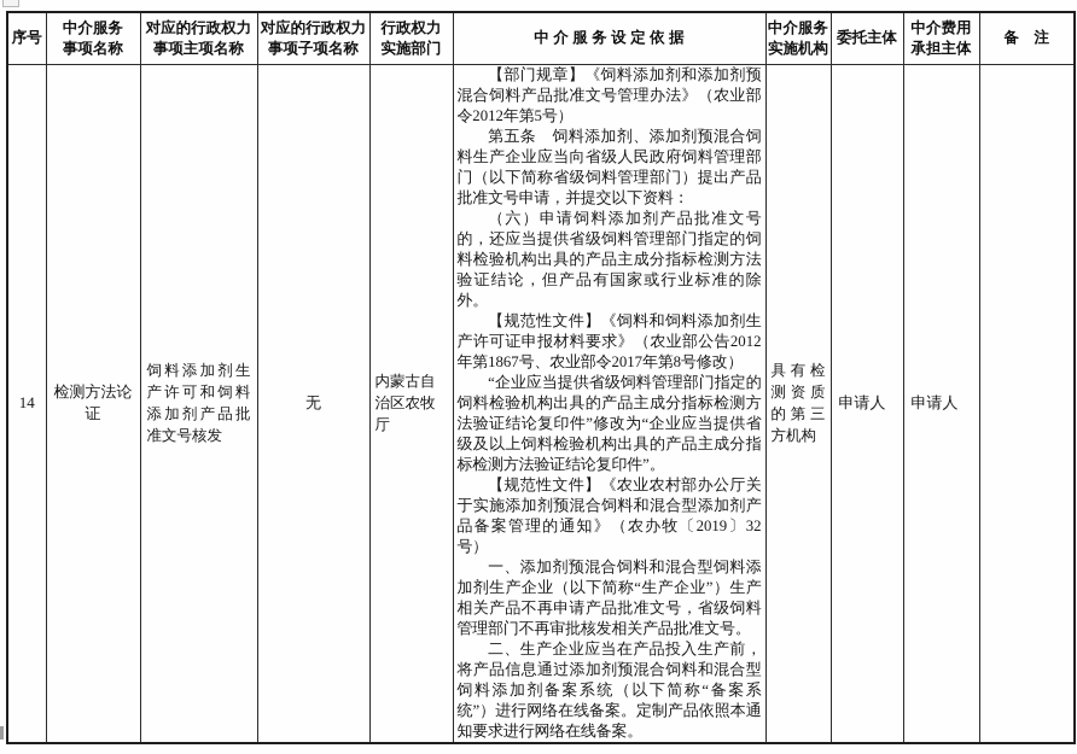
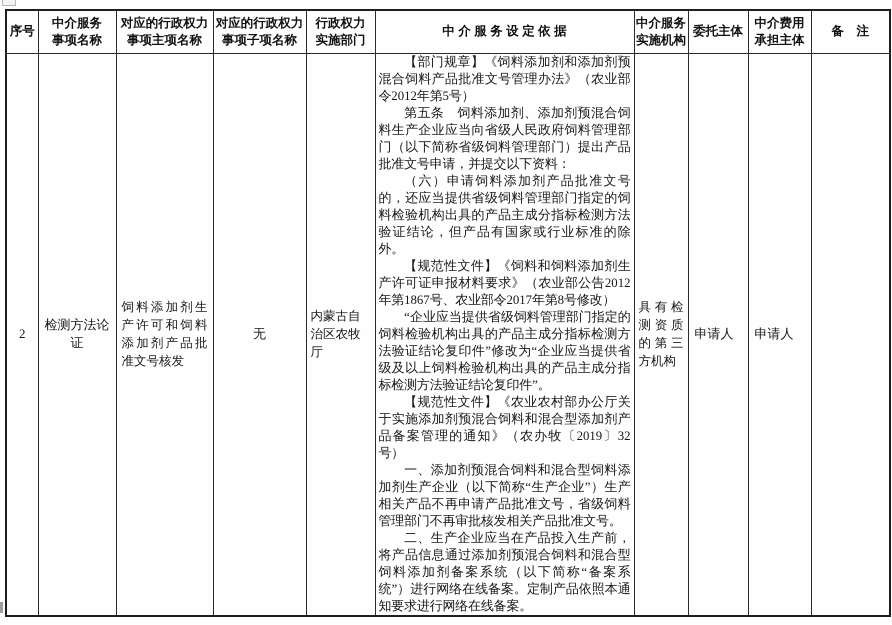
  序号	中介服务 事项名称	对应的行政权力 事项主项名称	对应的行政权力 事项子项名称	行政权力 实施部门	中 介 服 务 设 定 依 据	中介服务 实施机构	委托主体	中介费用 承担主体	备 注
- 14	检测方法论证	饲料添加剂生产许可和饲料添加剂产品批准文号核发	无	内蒙古自治区农牧厅	【部门规章】《饲料添加剂和添加剂预混合饲料产品批准文号管理办法》（农业部令2012年第5号）第五条 饲料添加剂、添加剂预混合饲料生产企业应当向省级人民政府饲料管理部门（以下简称省级饲料管理部门）提出产品批准文号申请，并提交以下资料：（六）申请饲料添加剂产品批准文号的，还应当提供省级饲料管理部门指定的饲料检验机构出具的产品主成分指标检测方法验证结论，但产品有国家或行业标准的除外。【规范性文件】《饲料和饲料添加剂生产许可证申报材料要求》（农业部公告2012年第1867号、农业部令2017年第8号修改）“企业应当提供省级饲料管理部门指定的饲料检验机构出具的产品主成分指标检测方法验证结论复印件”修改为“企业应当提供省级及以上饲料检验机构出具的产品主成分指标检测方法验证结论复印件”。【规范性文件】《农业农村部办公厅关于实施添加剂预混合饲料和混合型添加剂产品备案管理的通知》（农办牧〔2019〕32号）一、添加剂预混合饲料和混合型饲料添加剂生产企业（以下简称“生产企业”）生产相关产品不再申请产品批准文号，省级饲料管理部门不再审批核发相关产品批准文号。二、生产企业应当在产品投入生产前，将产品信息通过添加剂预混合饲料和混合型饲料添加剂备案系统（以下简称“备案系统”）进行网络在线备案。定制产品依照本通知要求进行网络在线备案。	具有检测资质的第三方机构	申请人	申请人
+ 2	检测方法论证	饲料添加剂生产许可和饲料添加剂产品批准文号核发	无	内蒙古自治区农牧厅	【部门规章】《饲料添加剂和添加剂预混合饲料产品批准文号管理办法》（农业部令2012年第5号）第五条 饲料添加剂、添加剂预混合饲料生产企业应当向省级人民政府饲料管理部门（以下简称省级饲料管理部门）提出产品批准文号申请，并提交以下资料：（六）申请饲料添加剂产品批准文号的，还应当提供省级饲料管理部门指定的饲料检验机构出具的产品主成分指标检测方法验证结论，但产品有国家或行业标准的除外。【规范性文件】《饲料和饲料添加剂生产许可证申报材料要求》（农业部公告2012年第1867号、农业部令2017年第8号修改）“企业应当提供省级饲料管理部门指定的饲料检验机构出具的产品主成分指标检测方法验证结论复印件”修改为“企业应当提供省级及以上饲料检验机构出具的产品主成分指标检测方法验证结论复印件”。【规范性文件】《农业农村部办公厅关于实施添加剂预混合饲料和混合型添加剂产品备案管理的通知》（农办牧〔2019〕32号）一、添加剂预混合饲料和混合型饲料添加剂生产企业（以下简称“生产企业”）生产相关产品不再申请产品批准文号，省级饲料管理部门不再审批核发相关产品批准文号。二、生产企业应当在产品投入生产前，将产品信息通过添加剂预混合饲料和混合型饲料添加剂备案系统（以下简称“备案系统”）进行网络在线备案。定制产品依照本通知要求进行网络在线备案。	具有检测资质的第三方机构	申请人	申请人
